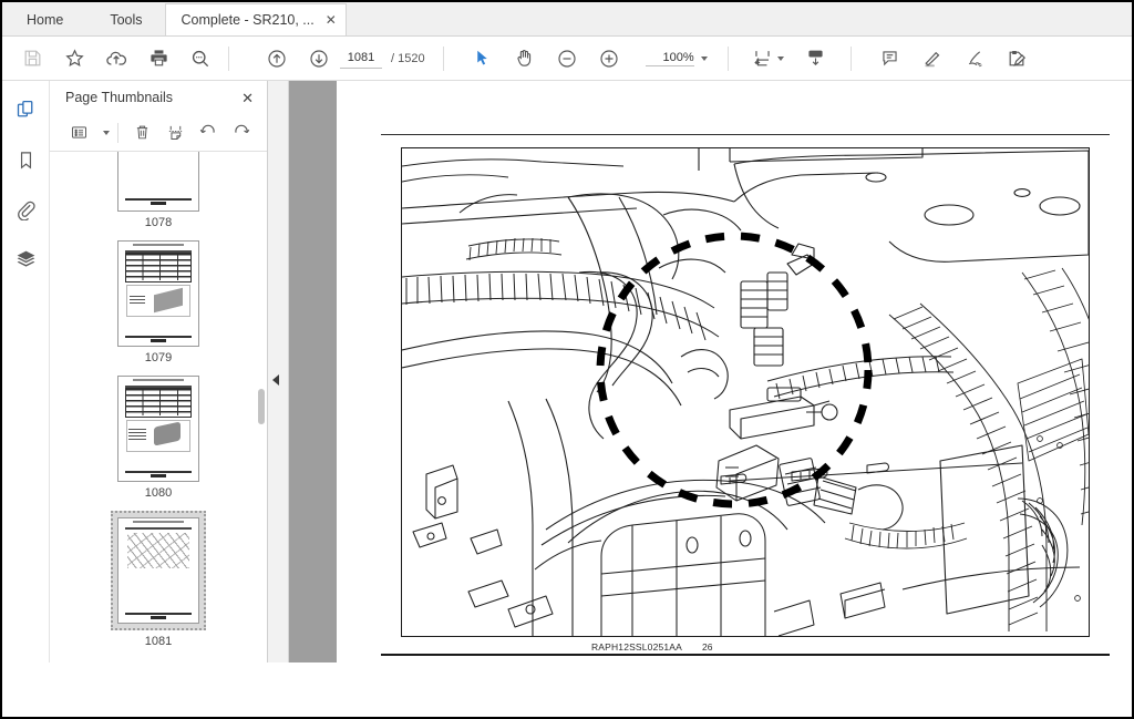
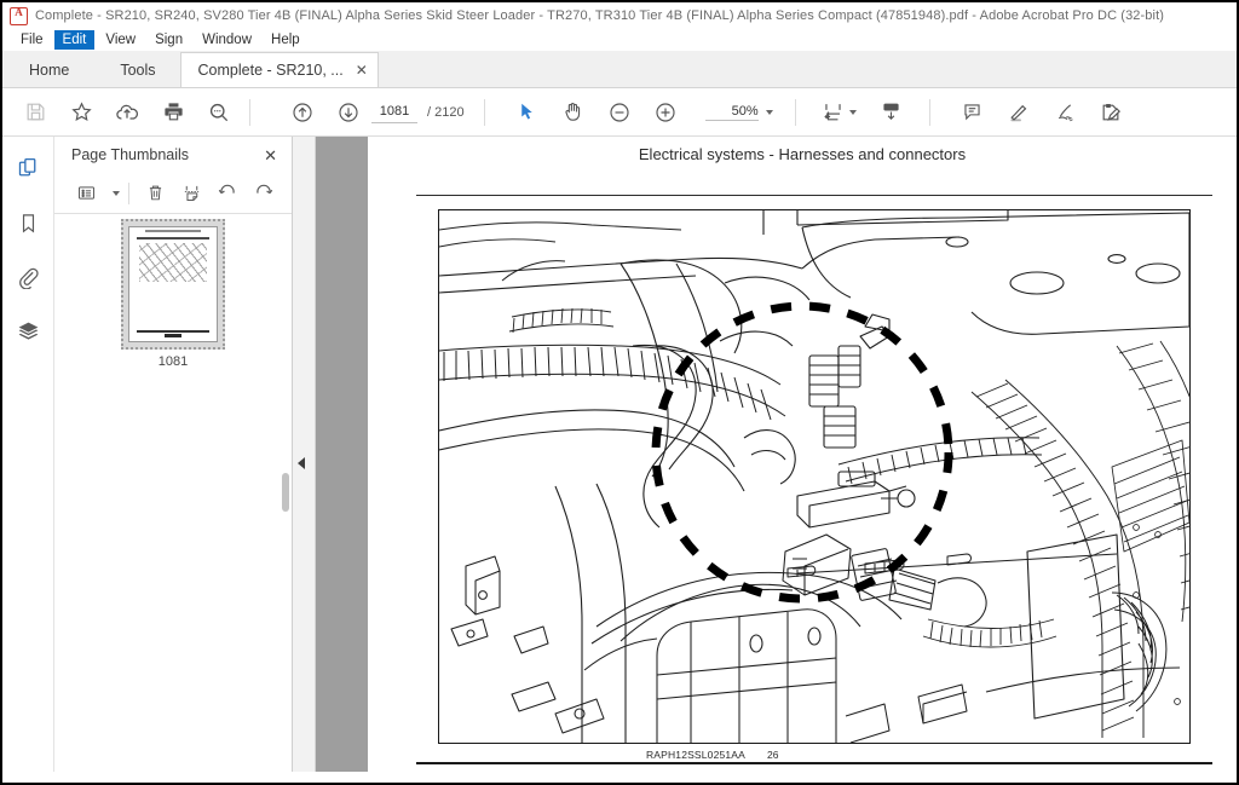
+ Complete - SR210, SR240, SV280 Tier 4B (FINAL) Alpha Series Skid Steer Loader - TR270, TR310 Tier 4B (FINAL) Alpha Series Compact (47851948).pdf - Adobe Acrobat Pro DC (32-bit)
+ File
+ Edit
+ View
+ Sign
+ Window
+ Help
  Home
  Tools
  Complete - SR210, ...
  ✕
  1081
- / 1520
+ / 2120
- 100%
+ 50%
  Page Thumbnails
  ✕
- 1078
- 1079
- 1080
  1081
+ Electrical systems - Harnesses and connectors
  RAPH12SSL0251AA
  26
